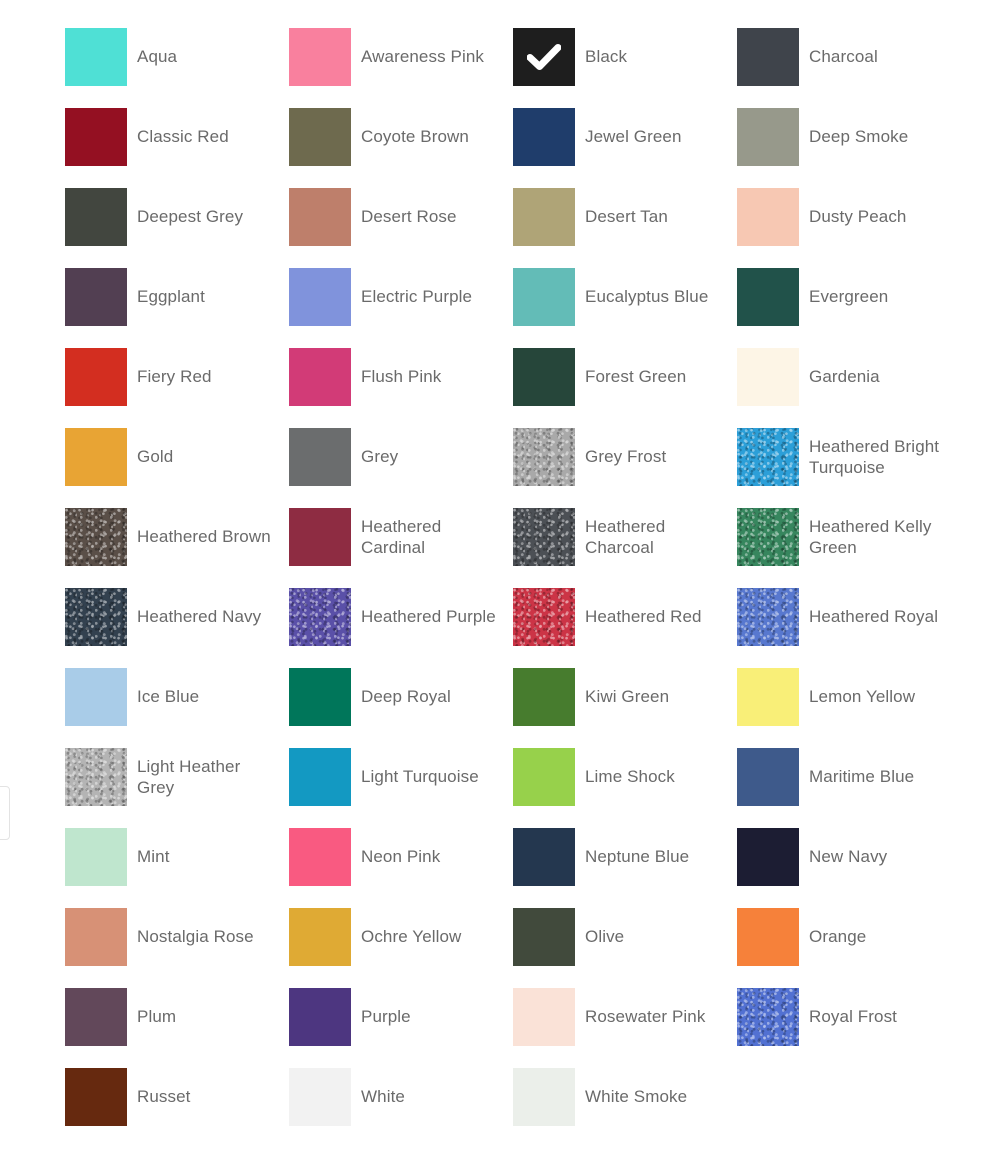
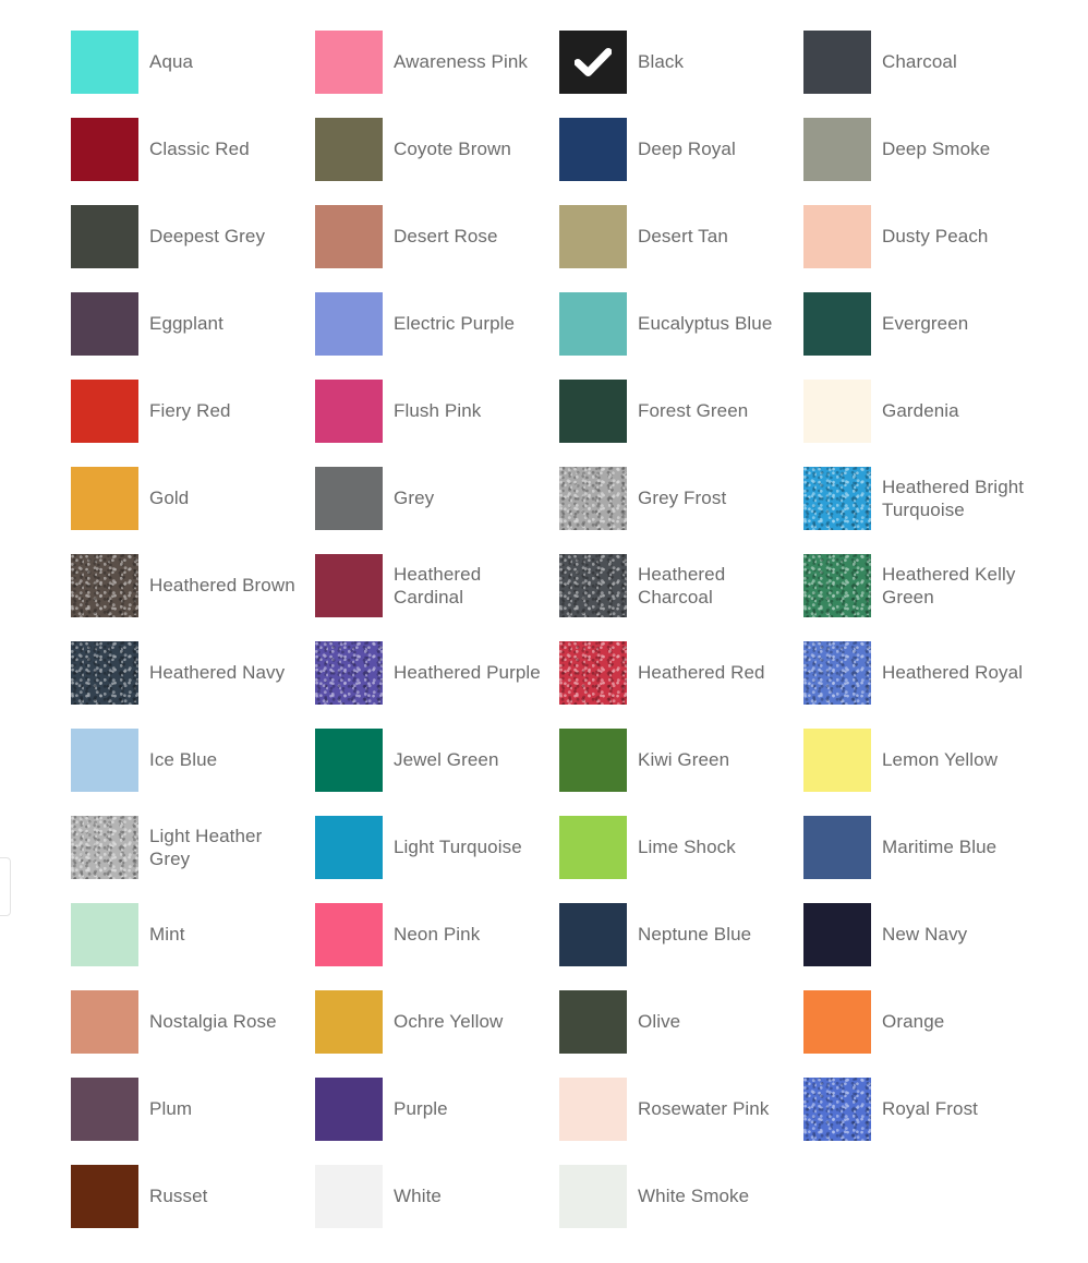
  Aqua
  Awareness Pink
  Black
  Charcoal
  Classic Red
  Coyote Brown
- Jewel Green
+ Deep Royal
  Deep Smoke
  Deepest Grey
  Desert Rose
  Desert Tan
  Dusty Peach
  Eggplant
  Electric Purple
  Eucalyptus Blue
  Evergreen
  Fiery Red
  Flush Pink
  Forest Green
  Gardenia
  Gold
  Grey
  Grey Frost
  Heathered Bright Turquoise
  Heathered Brown
  Heathered Cardinal
  Heathered Charcoal
  Heathered Kelly Green
  Heathered Navy
  Heathered Purple
  Heathered Red
  Heathered Royal
  Ice Blue
- Deep Royal
+ Jewel Green
  Kiwi Green
  Lemon Yellow
  Light Heather Grey
  Light Turquoise
  Lime Shock
  Maritime Blue
  Mint
  Neon Pink
  Neptune Blue
  New Navy
  Nostalgia Rose
  Ochre Yellow
  Olive
  Orange
  Plum
  Purple
  Rosewater Pink
  Royal Frost
  Russet
  White
  White Smoke
